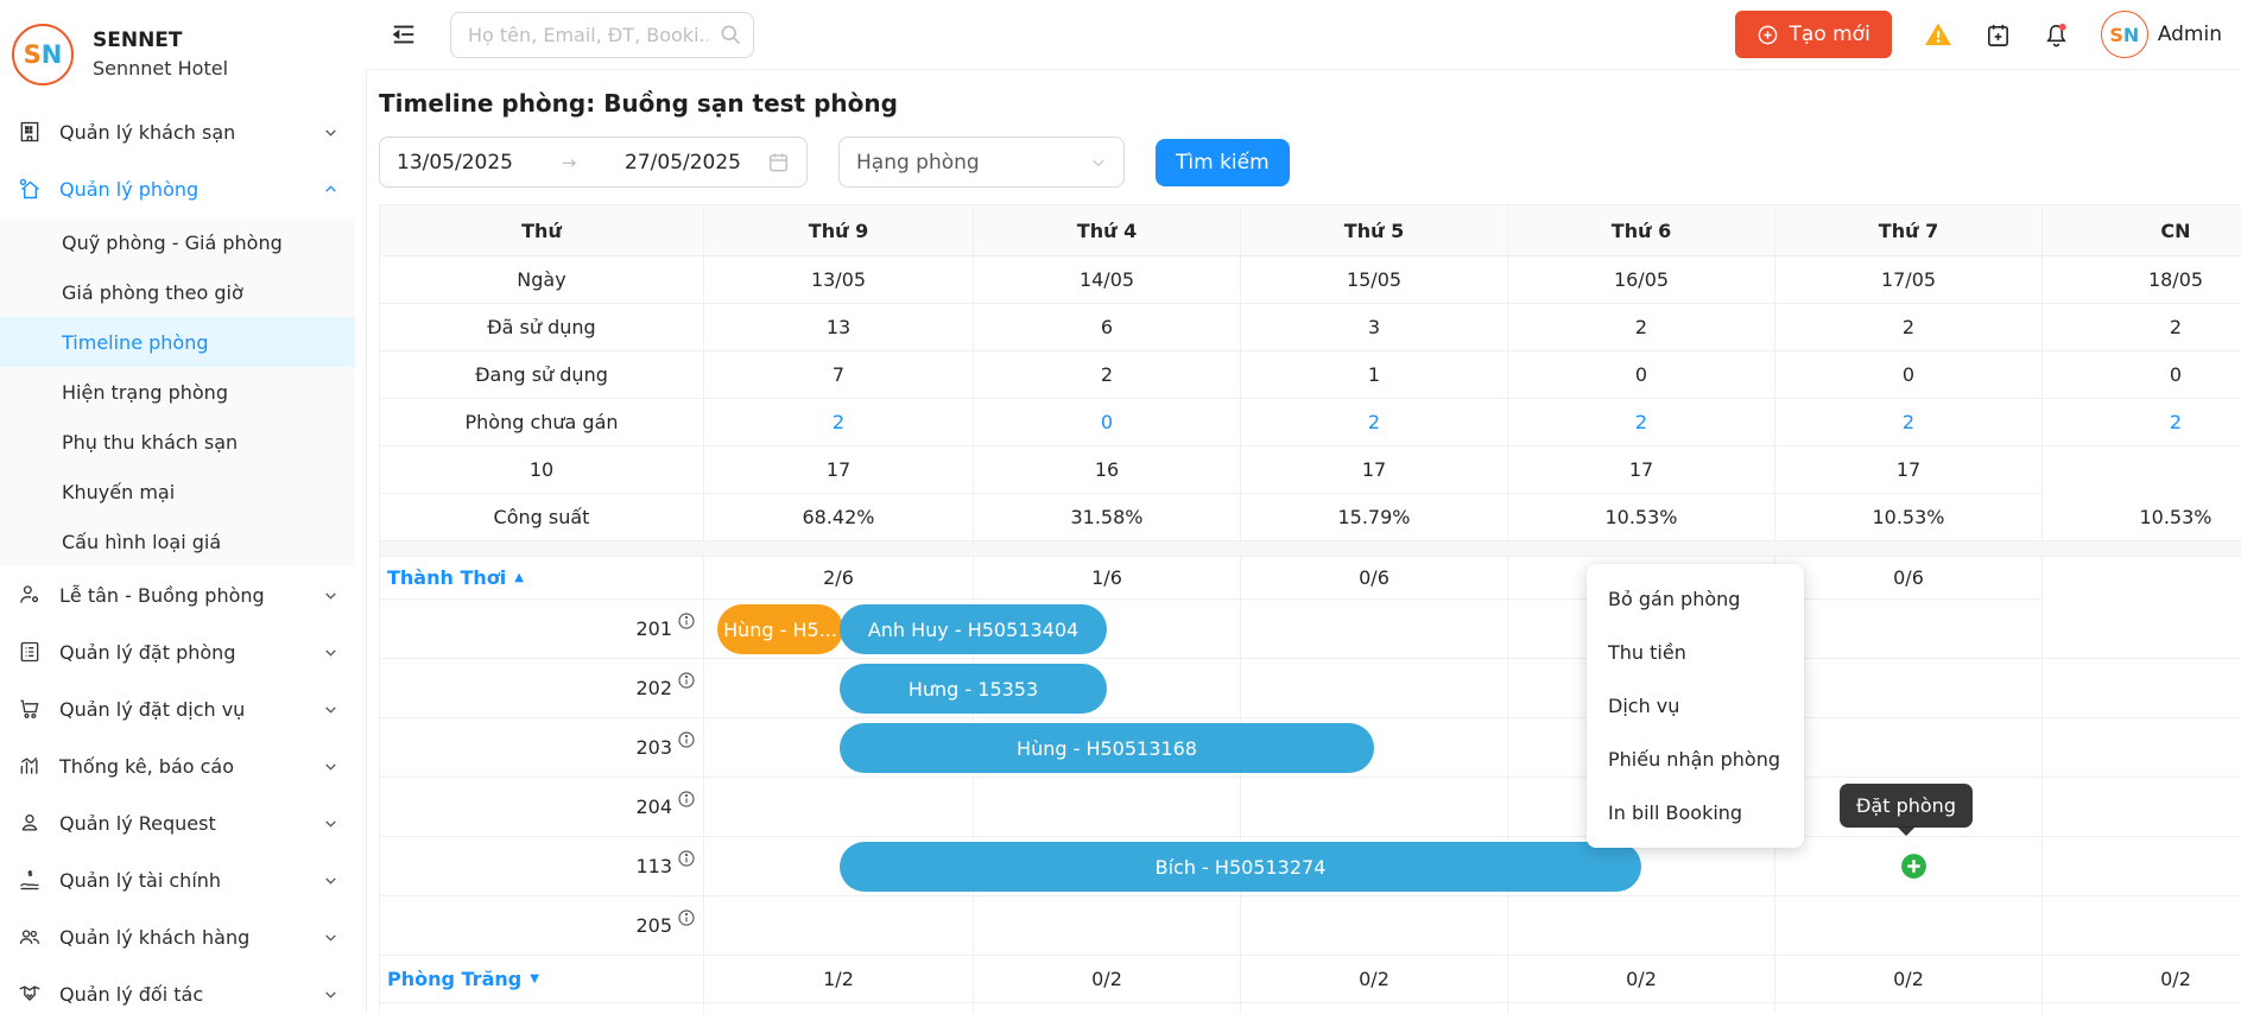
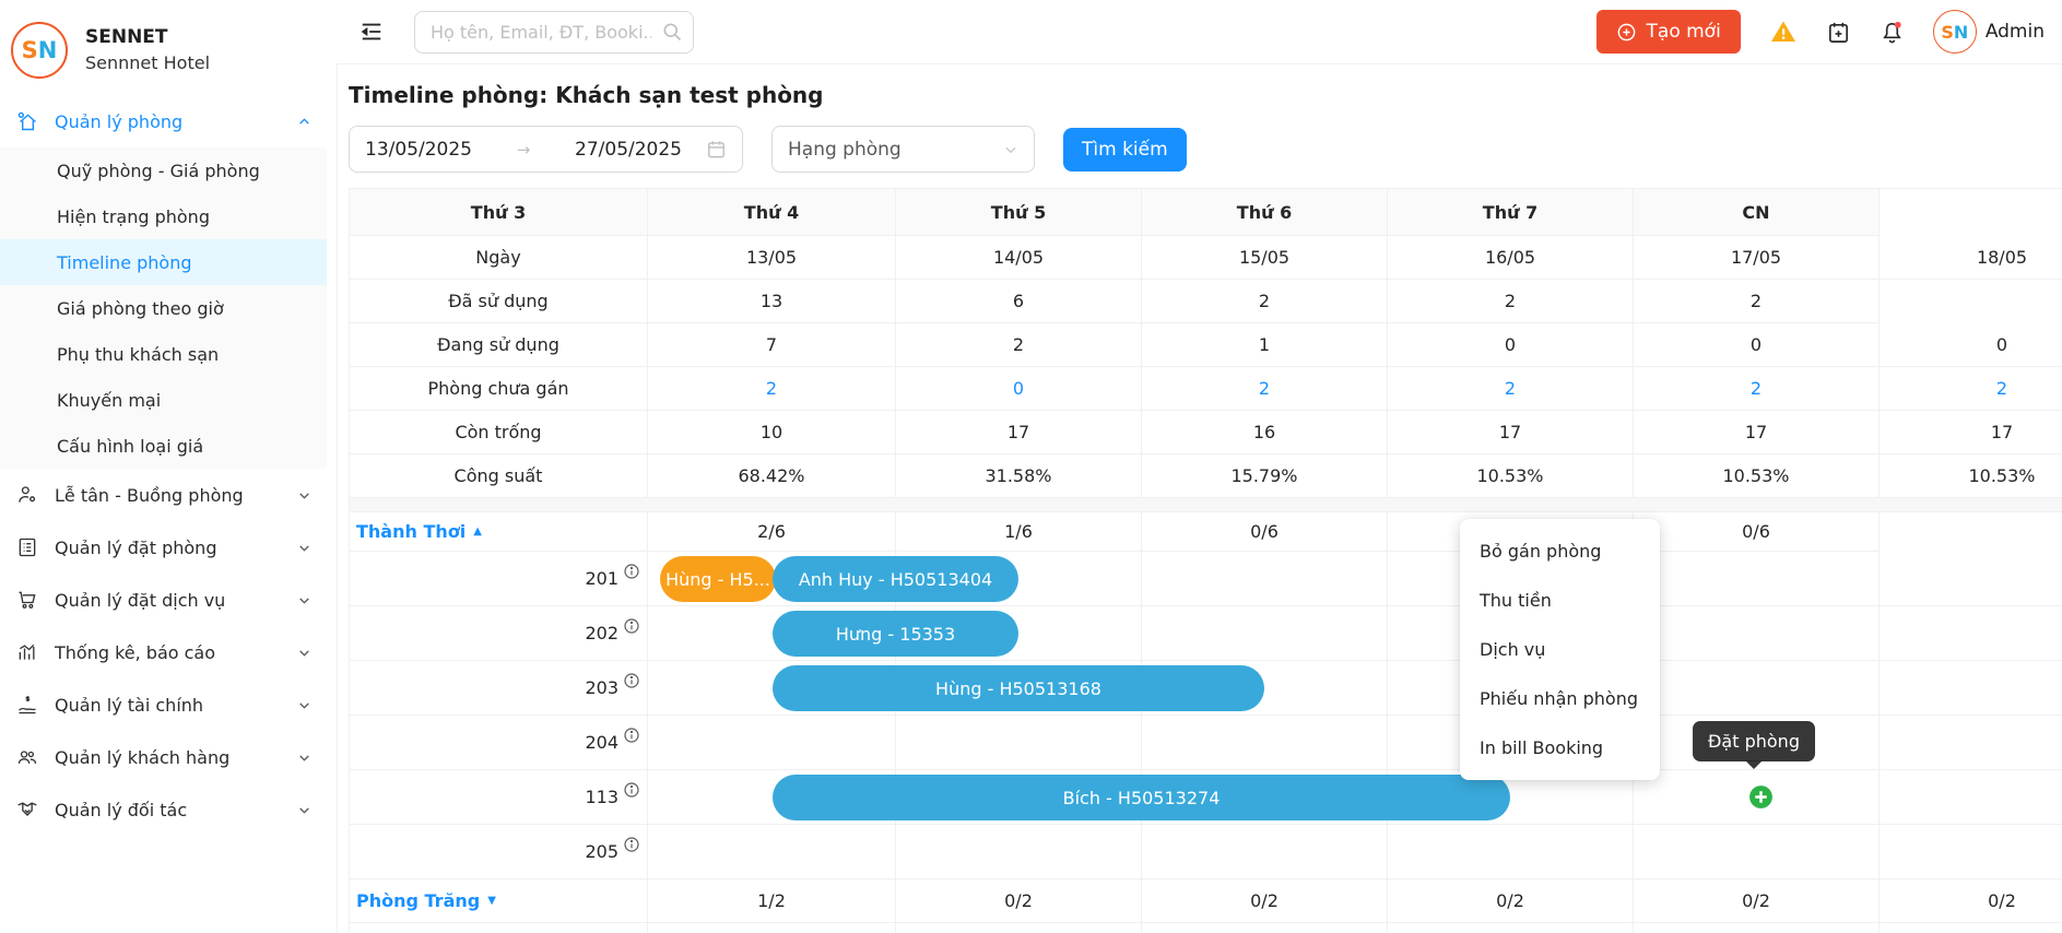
  S
  N
  SENNET
  Sennnet Hotel
- Quản lý khách sạn
  Quản lý phòng
  Quỹ phòng - Giá phòng
- Giá phòng theo giờ
+ Hiện trạng phòng
  Timeline phòng
- Hiện trạng phòng
+ Giá phòng theo giờ
  Phụ thu khách sạn
  Khuyến mại
  Cấu hình loại giá
  Lễ tân - Buồng phòng
  Quản lý đặt phòng
  Quản lý đặt dịch vụ
  Thống kê, báo cáo
- Quản lý Request
  Quản lý tài chính
  Quản lý khách hàng
  Quản lý đối tác
  Họ tên, Email, ĐT, Booki.
  Tạo mới
  S
  N
  Admin
- Timeline phòng: Buồng sạn test phòng
+ Timeline phòng: Khách sạn test phòng
  13/05/2025
  →
  27/05/2025
  Hạng phòng
  Tìm kiếm
- Thứ
- Thứ 9
+ Thứ 3
  Thứ 4
  Thứ 5
  Thứ 6
  Thứ 7
  CN
  Ngày
  13/05
  14/05
  15/05
  16/05
  17/05
  18/05
  Đã sử dụng
  13
  6
- 3
  2
  2
  2
  Đang sử dụng
  7
  2
  1
  0
  0
  0
  Phòng chưa gán
  2
  0
  2
  2
  2
  2
+ Còn trống
  10
  17
  16
  17
  17
  17
  Công suất
  68.42%
  31.58%
  15.79%
  10.53%
  10.53%
  10.53%
  Thành Thơi
  ▲
  2/6
  1/6
  0/6
  0/6
  201
  Hùng - H5...
  Anh Huy - H50513404
  202
  Hưng - 15353
  203
  Hùng - H50513168
  204
  113
  Bích - H50513274
  205
  Phòng Trăng
  ▼
  1/2
  0/2
  0/2
  0/2
  0/2
  0/2
  Bỏ gán phòng
  Thu tiền
  Dịch vụ
  Phiếu nhận phòng
  In bill Booking
  Đặt phòng
